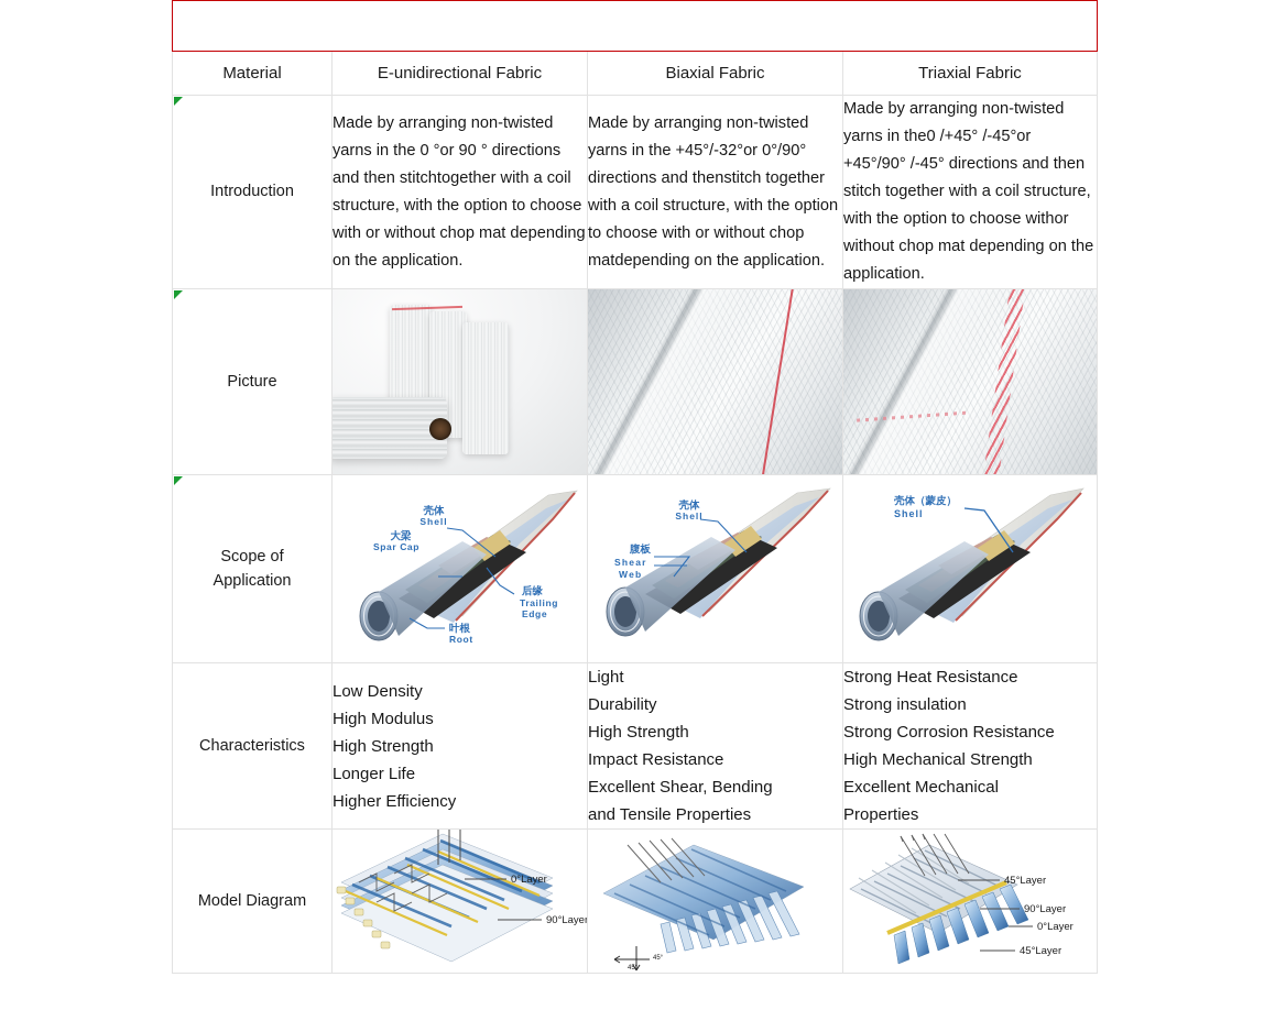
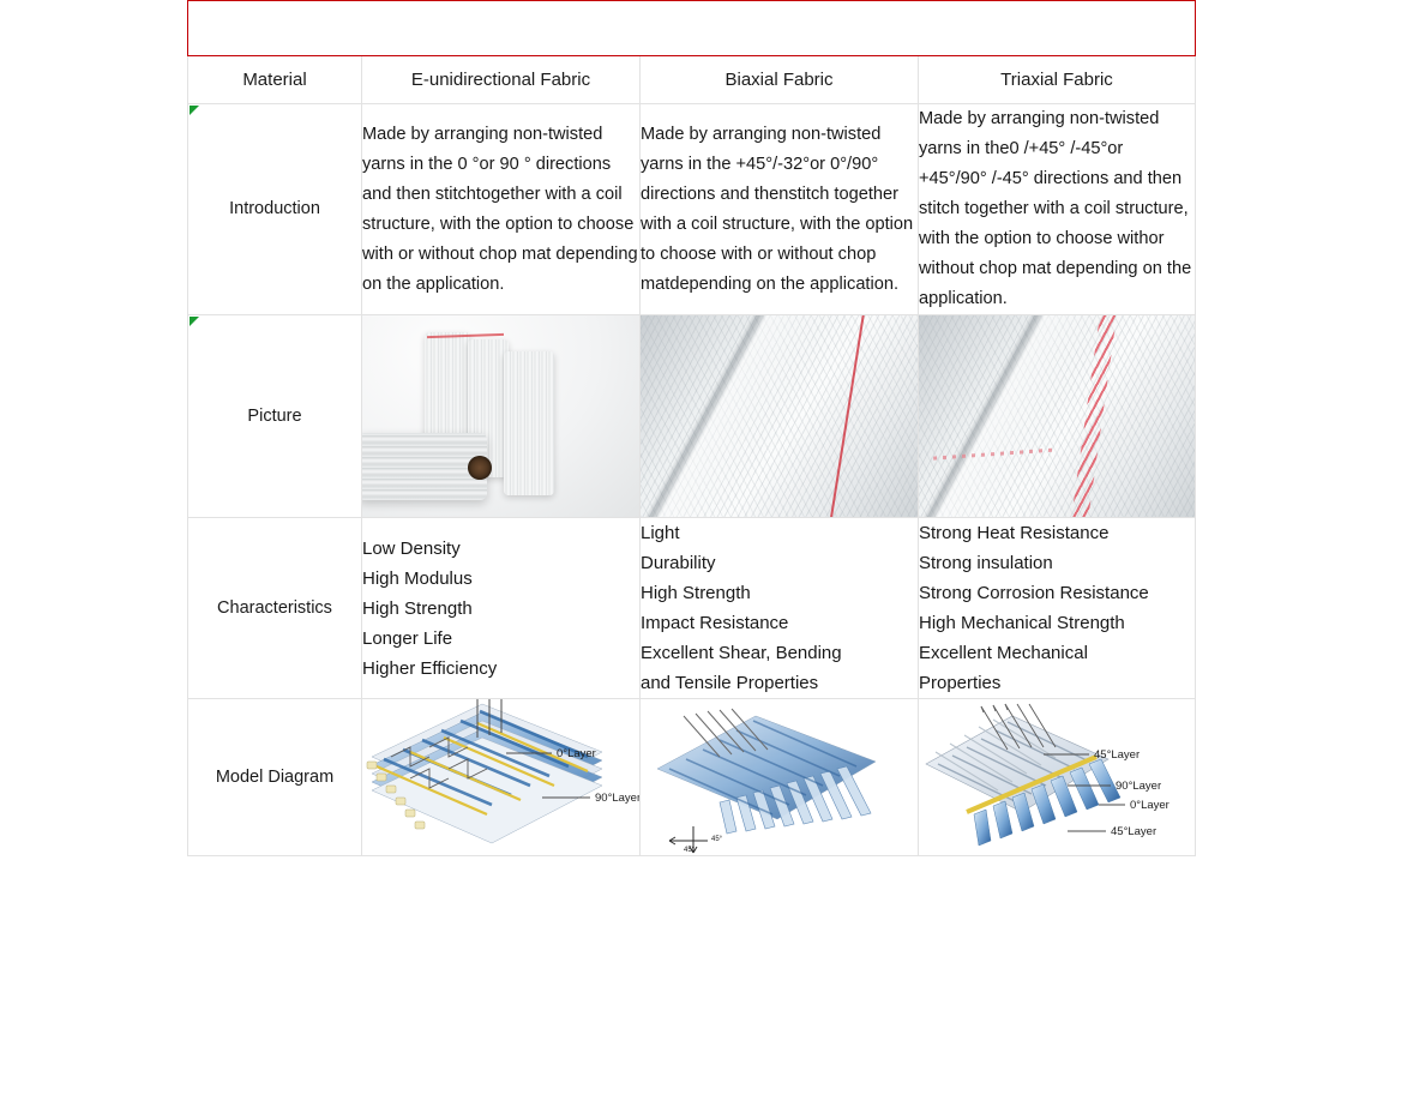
  Material	E-unidirectional Fabric	Biaxial Fabric	Triaxial Fabric
  Introduction	Made by arranging non-twisted yarns in the 0 °or 90 ° directions and then stitchtogether with a coil structure, with the option to choose with or without chop mat depending on the application.	Made by arranging non-twisted yarns in the +45°/-32°or 0°/90° directions and thenstitch together with a coil structure, with the option to choose with or without chop matdepending on the application.	Made by arranging non-twisted yarns in the0 /+45° /-45°or +45°/90° /-45° directions and then stitch together with a coil structure, with the option to choose withor without chop mat depending on the application.
  Picture
- Scope of Application	壳体 Shell 大梁 Spar Cap 后缘 Trailing Edge 叶根 Root	壳体 Shell 腹板 Shear Web	壳体（蒙皮） Shell
  Characteristics	Low Density High Modulus High Strength Longer Life Higher Efficiency	Light Durability High Strength Impact Resistance Excellent Shear, Bending and Tensile Properties	Strong Heat Resistance Strong insulation Strong Corrosion Resistance High Mechanical Strength Excellent Mechanical Properties
  Model Diagram	0°Layer 90°Laye		45°Layer 90°Layer 0°Layer 45°Layer
